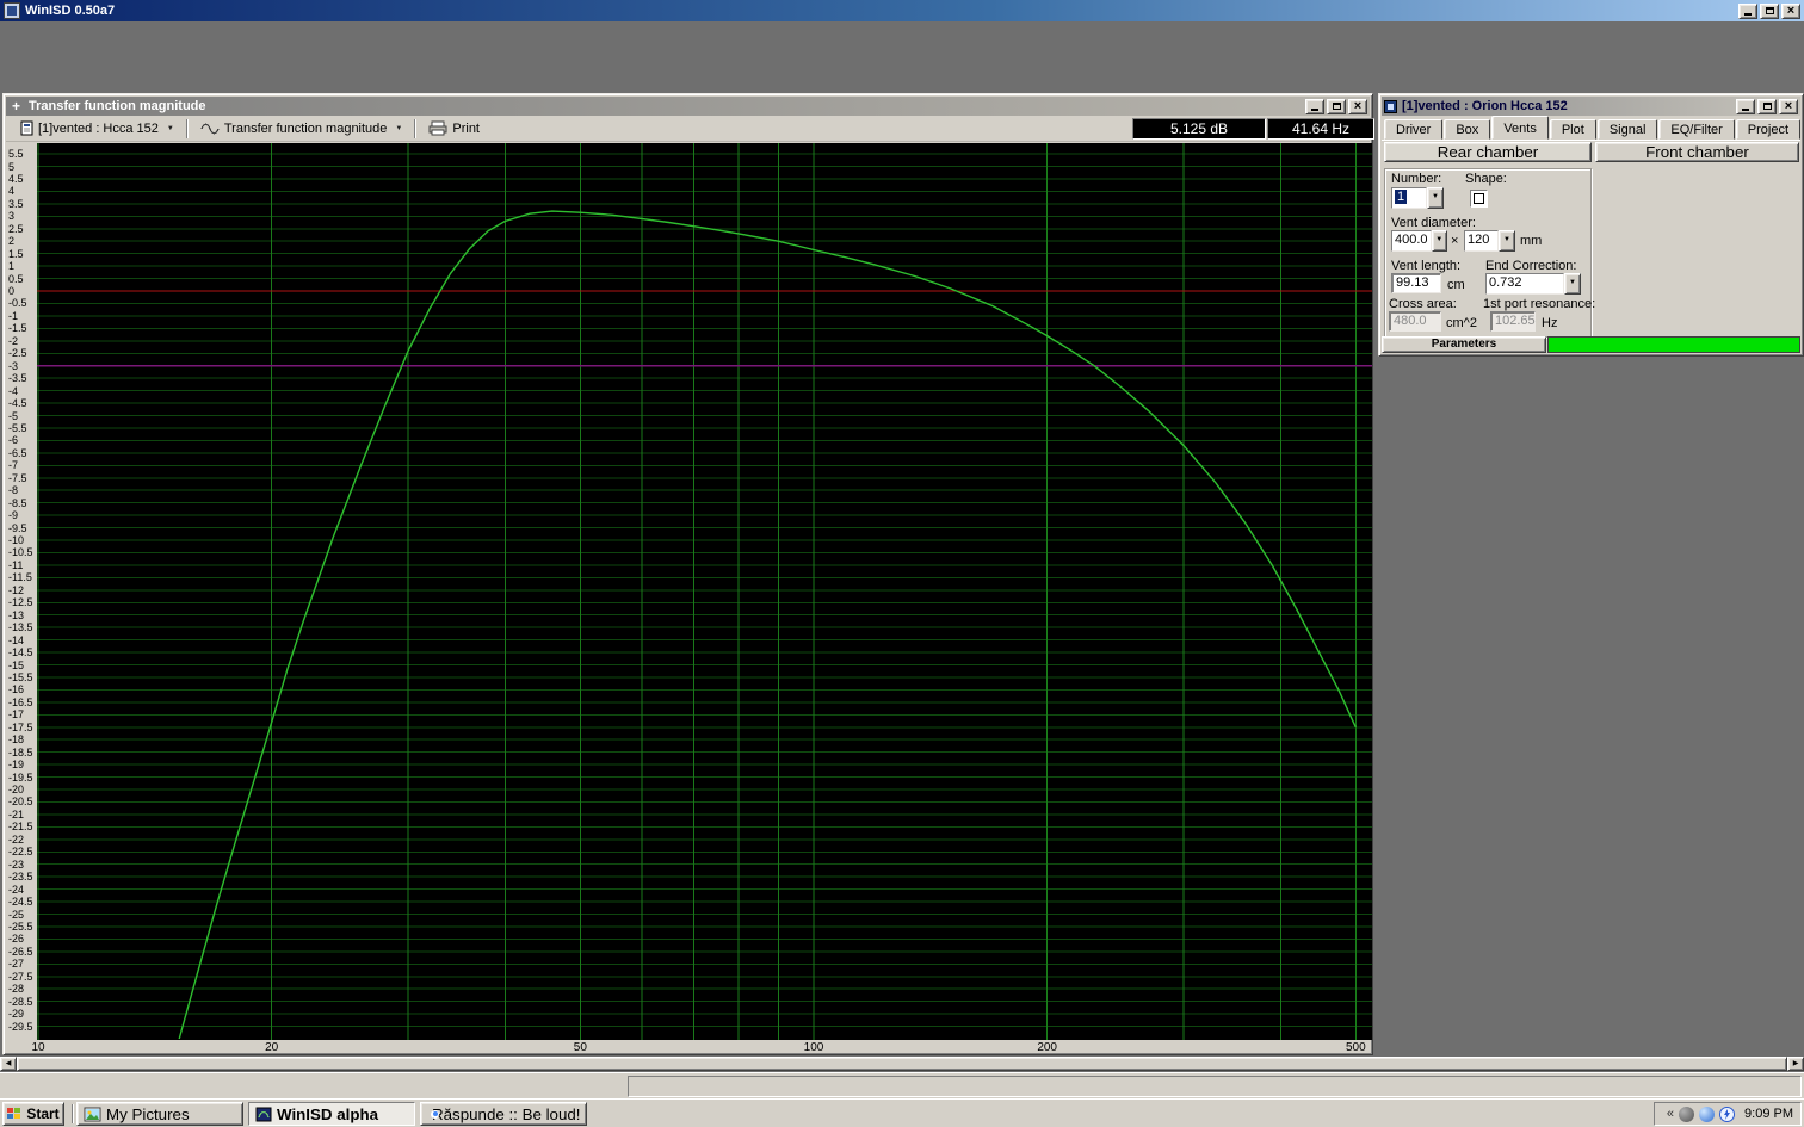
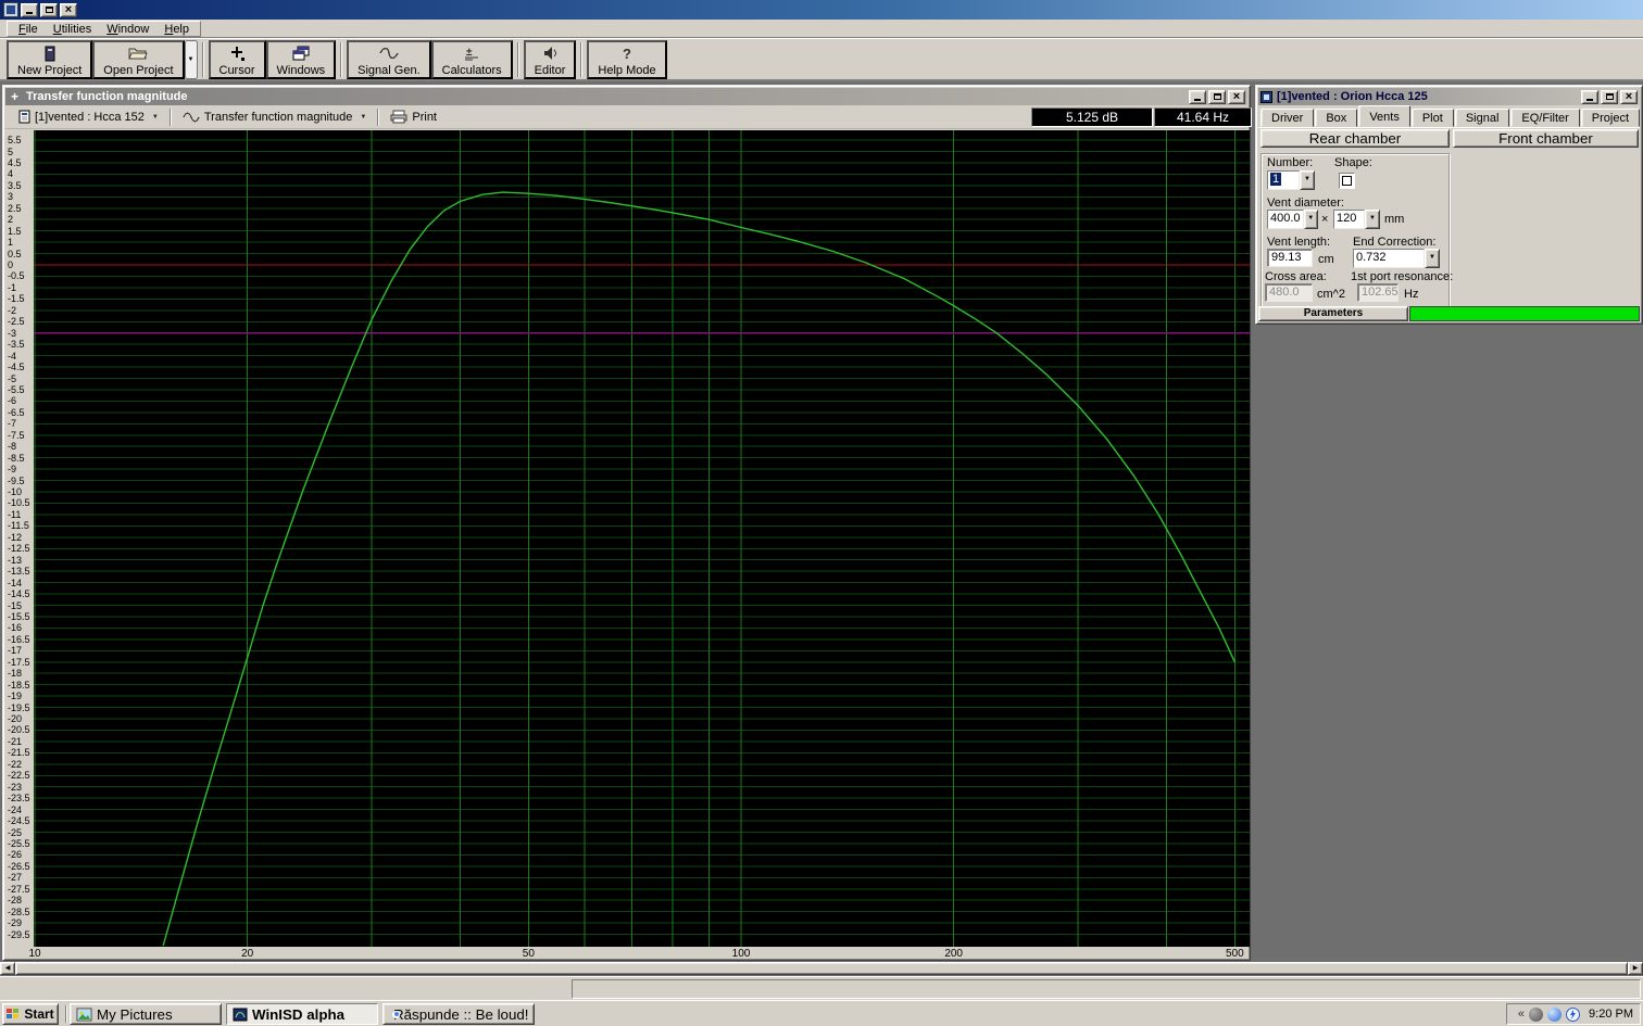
- WinISD 0.50a7
  ×
+ File
+ Utilities
+ Window
+ Help
+ New Project
+ Open Project
+ Cursor
+ Windows
+ Signal Gen.
+ ±
+ Calculators
+ Editor
+ ?
+ Help Mode
  +
  Transfer function magnitude
  ×
  [1]vented : Hcca 152
  Transfer function magnitude
  Print
  5.125 dB
  41.64 Hz
  5.5
  5
  4.5
  4
  3.5
  3
  2.5
  2
  1.5
  1
  0.5
  0
  -0.5
  -1
  -1.5
  -2
  -2.5
  -3
  -3.5
  -4
  -4.5
  -5
  -5.5
  -6
  -6.5
  -7
  -7.5
  -8
  -8.5
  -9
  -9.5
  -10
  -10.5
  -11
  -11.5
  -12
  -12.5
  -13
  -13.5
  -14
  -14.5
  -15
  -15.5
  -16
  -16.5
  -17
  -17.5
  -18
  -18.5
  -19
  -19.5
  -20
  -20.5
  -21
  -21.5
  -22
  -22.5
  -23
  -23.5
  -24
  -24.5
  -25
  -25.5
  -26
  -26.5
  -27
  -27.5
  -28
  -28.5
  -29
  -29.5
  10
  20
  50
  100
  200
  500
- [1]vented : Orion Hcca 152
+ [1]vented : Orion Hcca 125
  ×
  Driver
  Box
  Vents
  Plot
  Signal
  EQ/Filter
  Project
  Rear chamber
  Front chamber
  Number:
  Shape:
  1
  Vent diameter:
  400.0
  ×
  120
  mm
  Vent length:
  End Correction:
  99.13
  cm
  0.732
  Cross area:
  1st port resonance:
  480.0
  cm^2
  102.65
  Hz
  Parameters
  Start
  My Pictures
  WinISD alpha
  «
- 9:09 PM
+ 9:20 PM
